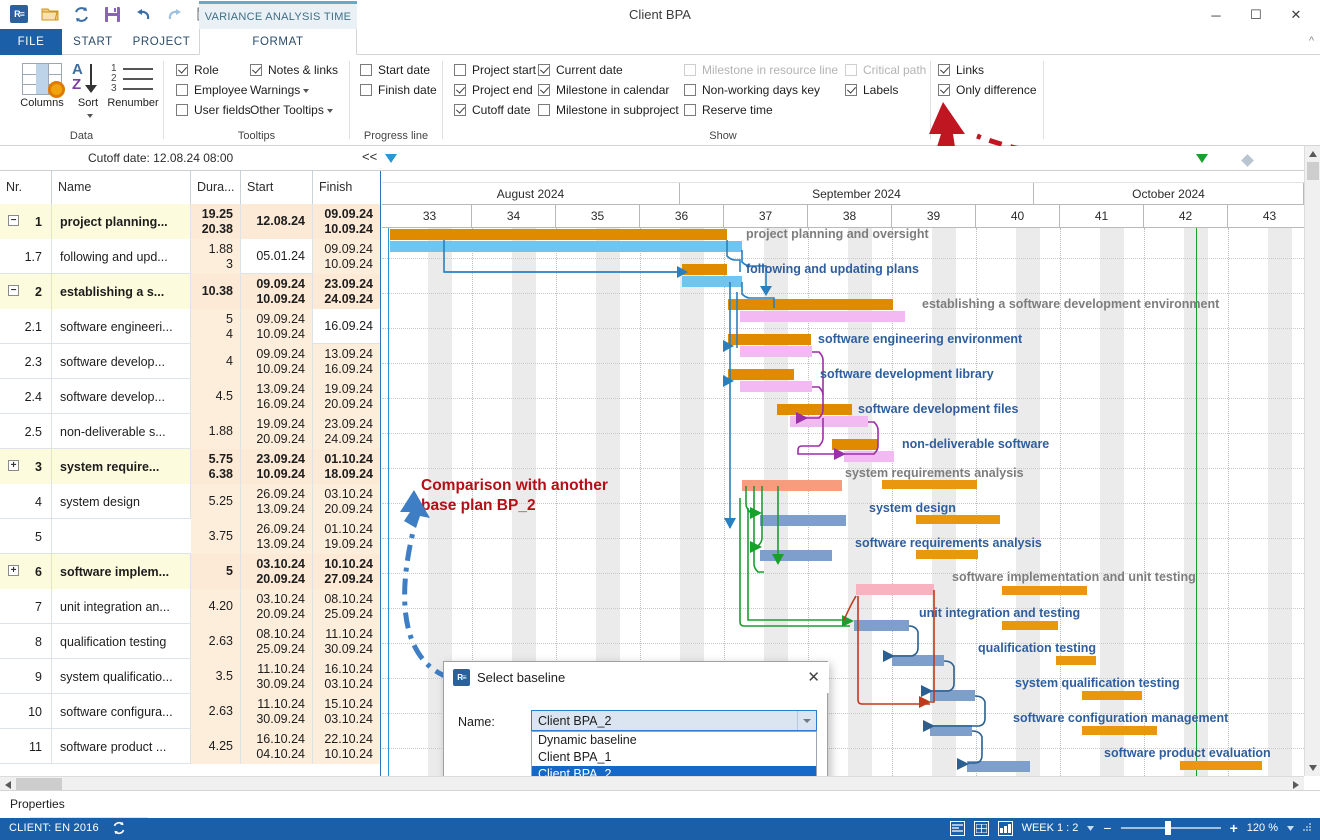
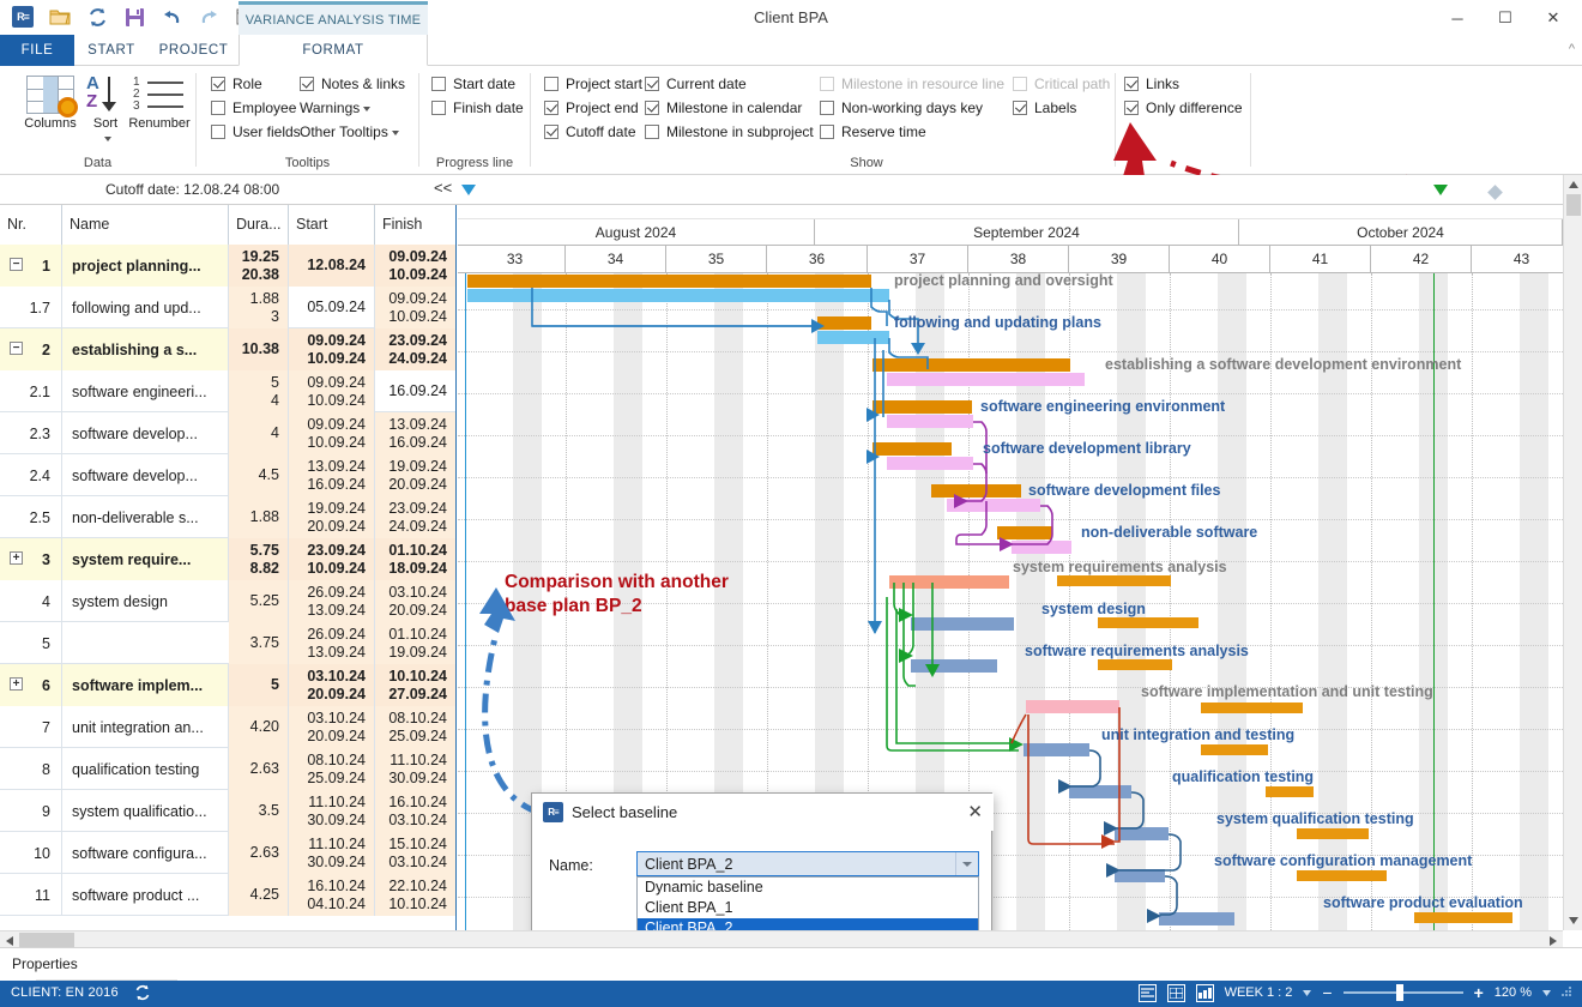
  R≡
  Client BPA
  ─
  ☐
  ✕
  VARIANCE ANALYSIS TIME
  FILE
  START
  PROJECT
  FORMAT
  ^
  Columns
  A
  Z
  Sort
  1
  2
  3
  Renumber
  Data
  Role
  Employee
  User fields
  Notes & links
  Warnings
  Other Tooltips
  Tooltips
  Start date
  Finish date
  Progress line
  Project start
  Project end
  Cutoff date
  Current date
  Milestone in calendar
  Milestone in subproject
  Milestone in resource line
  Non-working days key
  Reserve time
  Critical path
  Labels
  Links
  Only difference
  Show
  Cutoff date: 12.08.24 08:00
  <<
  Nr.
  Name
  Dura...
  Start
  Finish
  −
  1
  project planning...
  19.25
  20.38
  12.08.24
  09.09.24
  10.09.24
  1.7
  following and upd...
  1.88
  3
- 05.01.24
+ 05.09.24
  09.09.24
  10.09.24
  −
  2
  establishing a s...
  10.38
  09.09.24
  10.09.24
  23.09.24
  24.09.24
  2.1
  software engineeri...
  5
  4
  09.09.24
  10.09.24
  16.09.24
  2.3
  software develop...
  4
  09.09.24
  10.09.24
  13.09.24
  16.09.24
  2.4
  software develop...
  4.5
  13.09.24
  16.09.24
  19.09.24
  20.09.24
  2.5
  non-deliverable s...
  1.88
  19.09.24
  20.09.24
  23.09.24
  24.09.24
  +
  3
  system require...
  5.75
- 6.38
+ 8.82
  23.09.24
  10.09.24
  01.10.24
  18.09.24
  4
  system design
  5.25
  26.09.24
  13.09.24
  03.10.24
  20.09.24
  5
  3.75
  26.09.24
  13.09.24
  01.10.24
  19.09.24
  +
  6
  software implem...
  5
  03.10.24
  20.09.24
  10.10.24
  27.09.24
  7
  unit integration an...
  4.20
  03.10.24
  20.09.24
  08.10.24
  25.09.24
  8
  qualification testing
  2.63
  08.10.24
  25.09.24
  11.10.24
  30.09.24
  9
  system qualificatio...
  3.5
  11.10.24
  30.09.24
  16.10.24
  03.10.24
  10
  software configura...
  2.63
  11.10.24
  30.09.24
  15.10.24
  03.10.24
  11
  software product ...
  4.25
  16.10.24
  04.10.24
  22.10.24
  10.10.24
  August 2024
  September 2024
  October 2024
  33
  34
  35
  36
  37
  38
  39
  40
  41
  42
  43
  project planning and oversight
  following and updating plans
  establishing a software development environment
  software engineering environment
  software development library
  software development files
  non-deliverable software
  system requirements analysis
  system design
  software requirements analysis
  software implementation and unit testing
  unit integration and testing
  qualification testing
  system qualification testing
  software configuration management
  software product evaluation
  Comparison with another
  base plan BP_2
  R≡
  Select baseline
  ✕
  Name:
  Client BPA_2
  Dynamic baseline
  Client BPA_1
  Client BPA_2
  Properties
  CLIENT: EN 2016
  WEEK 1 : 2
  −
  +
  120 %
